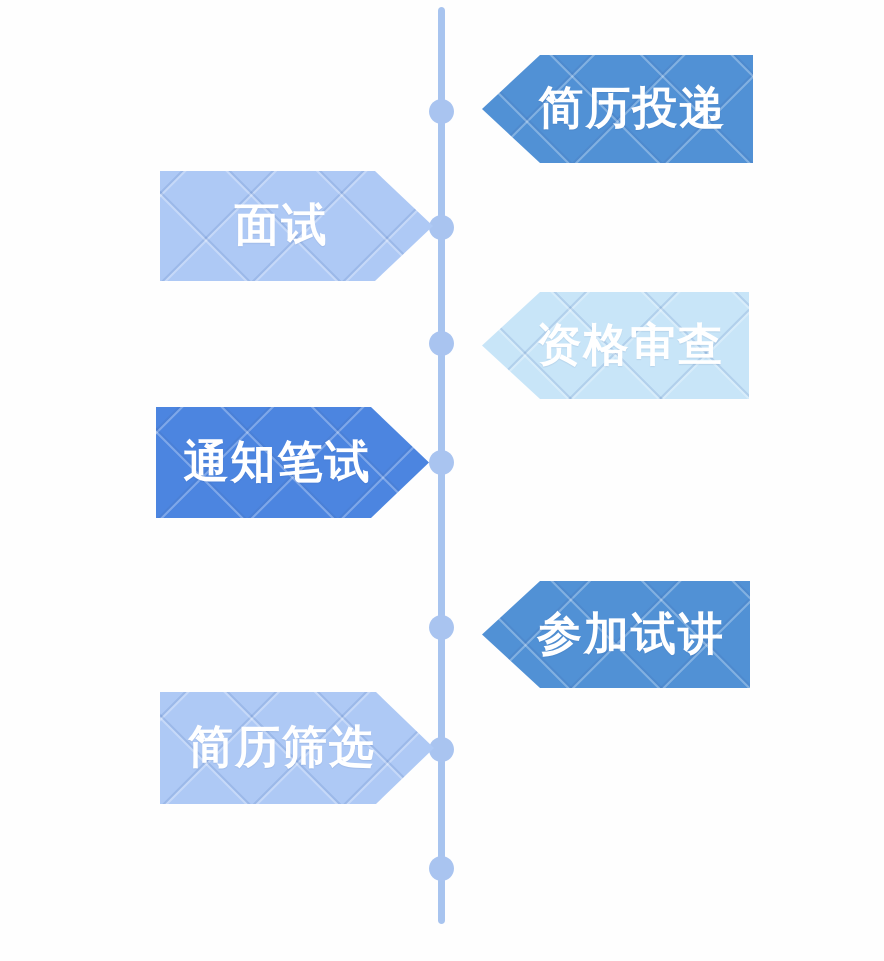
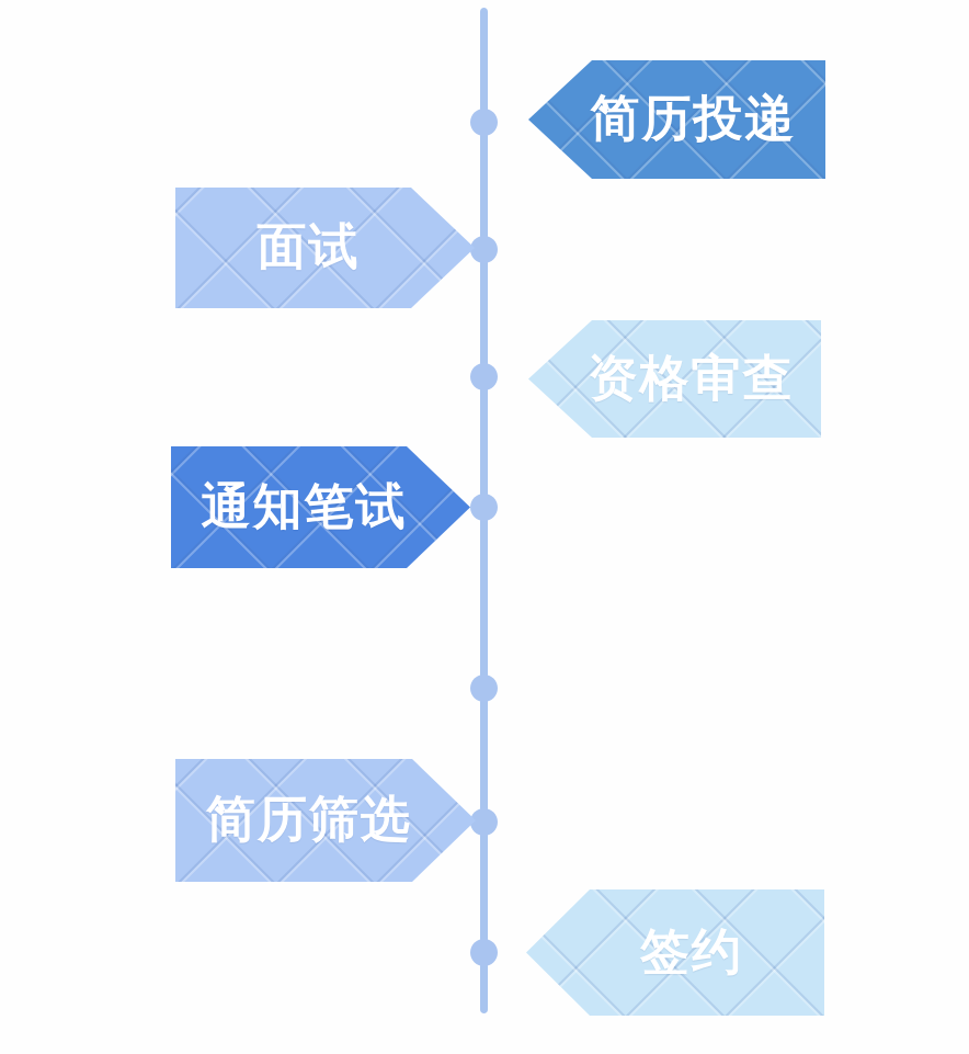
  简历投递
  面试
  资格审查
  通知笔试
- 参加试讲
  简历筛选
+ 签约
